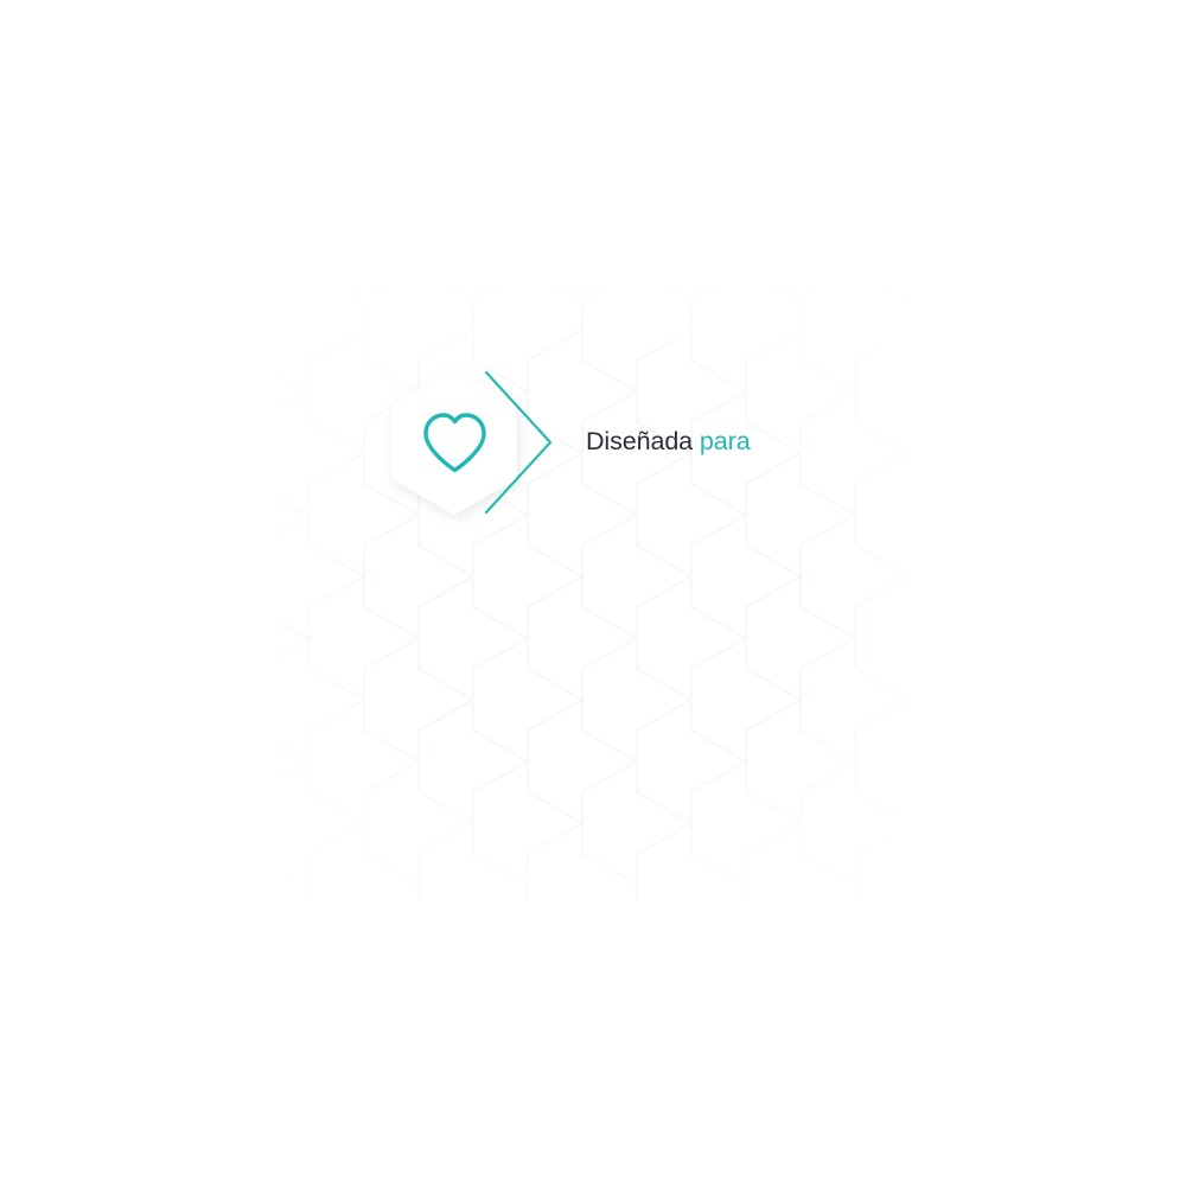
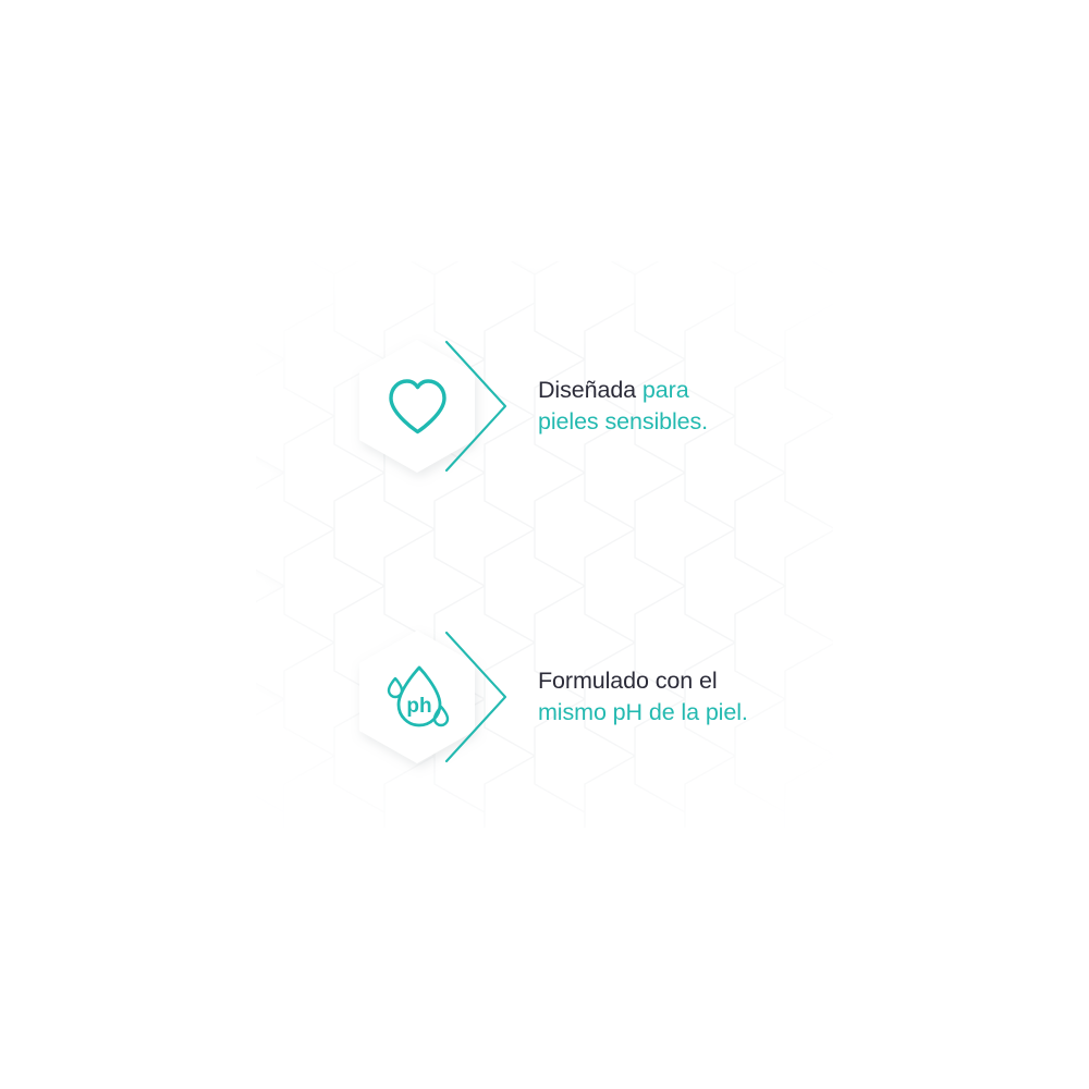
  Diseñada para
+ pieles sensibles.
+ ph
+ Formulado con el
+ mismo pH de la piel.
